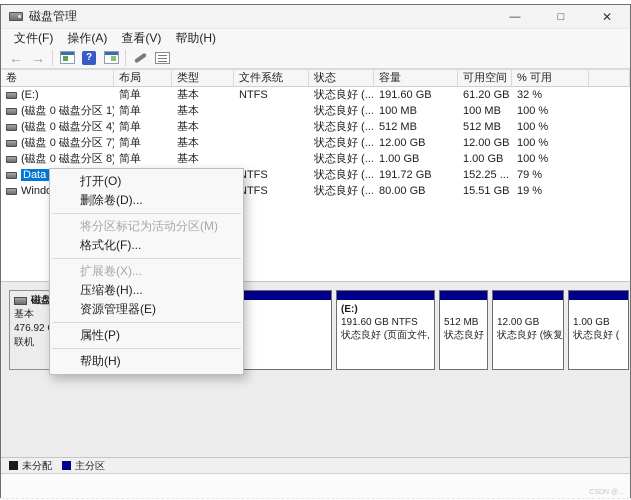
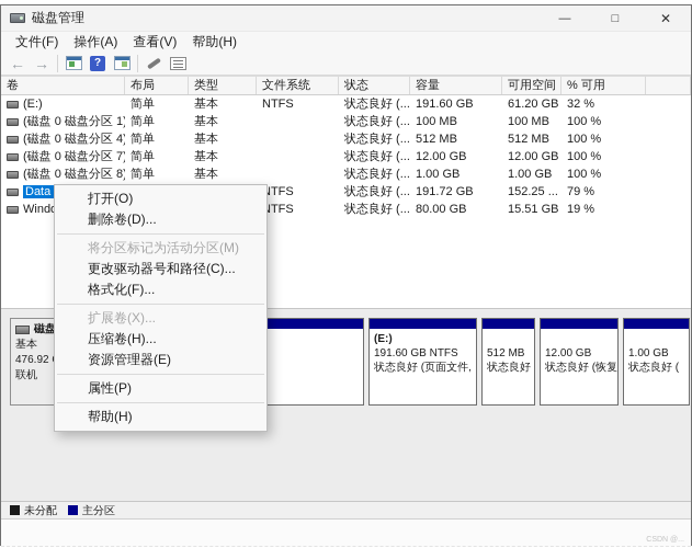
  磁盘管理
  —
  □
  ✕
  文件(F)
  操作(A)
  查看(V)
  帮助(H)
  ←
  →
  ?
  卷
  布局
  类型
  文件系统
  状态
  容量
  可用空间
  % 可用
  (E:)
  简单
  基本
  NTFS
  状态良好 (...
  191.60 GB
  61.20 GB
  32 %
  (磁盘 0 磁盘分区 1)
  简单
  基本
  状态良好 (...
  100 MB
  100 MB
  100 %
  (磁盘 0 磁盘分区 4)
  简单
  基本
  状态良好 (...
  512 MB
  512 MB
  100 %
  (磁盘 0 磁盘分区 7)
  简单
  基本
  状态良好 (...
  12.00 GB
  12.00 GB
  100 %
  (磁盘 0 磁盘分区 8)
  简单
  基本
  状态良好 (...
  1.00 GB
  1.00 GB
  100 %
  TFS
  状态良好 (...
  191.72 GB
  152.25 ...
  79 %
  TFS
  状态良好 (...
  80.00 GB
  15.51 GB
  19 %
  基本
  476.92
  联机
  (E:)
  191.60 GB NTFS
  状态良好 (页面文件,
  512 MB
  状态良好
  12.00 GB
  状态良好 (恢复
  1.00 GB
  状态良好 (
  未分配
  主分区
  打开(O)
  删除卷(D)...
  将分区标记为活动分区(M)
+ 更改驱动器号和路径(C)...
  格式化(F)...
  扩展卷(X)...
  压缩卷(H)...
  资源管理器(E)
  属性(P)
  帮助(H)
